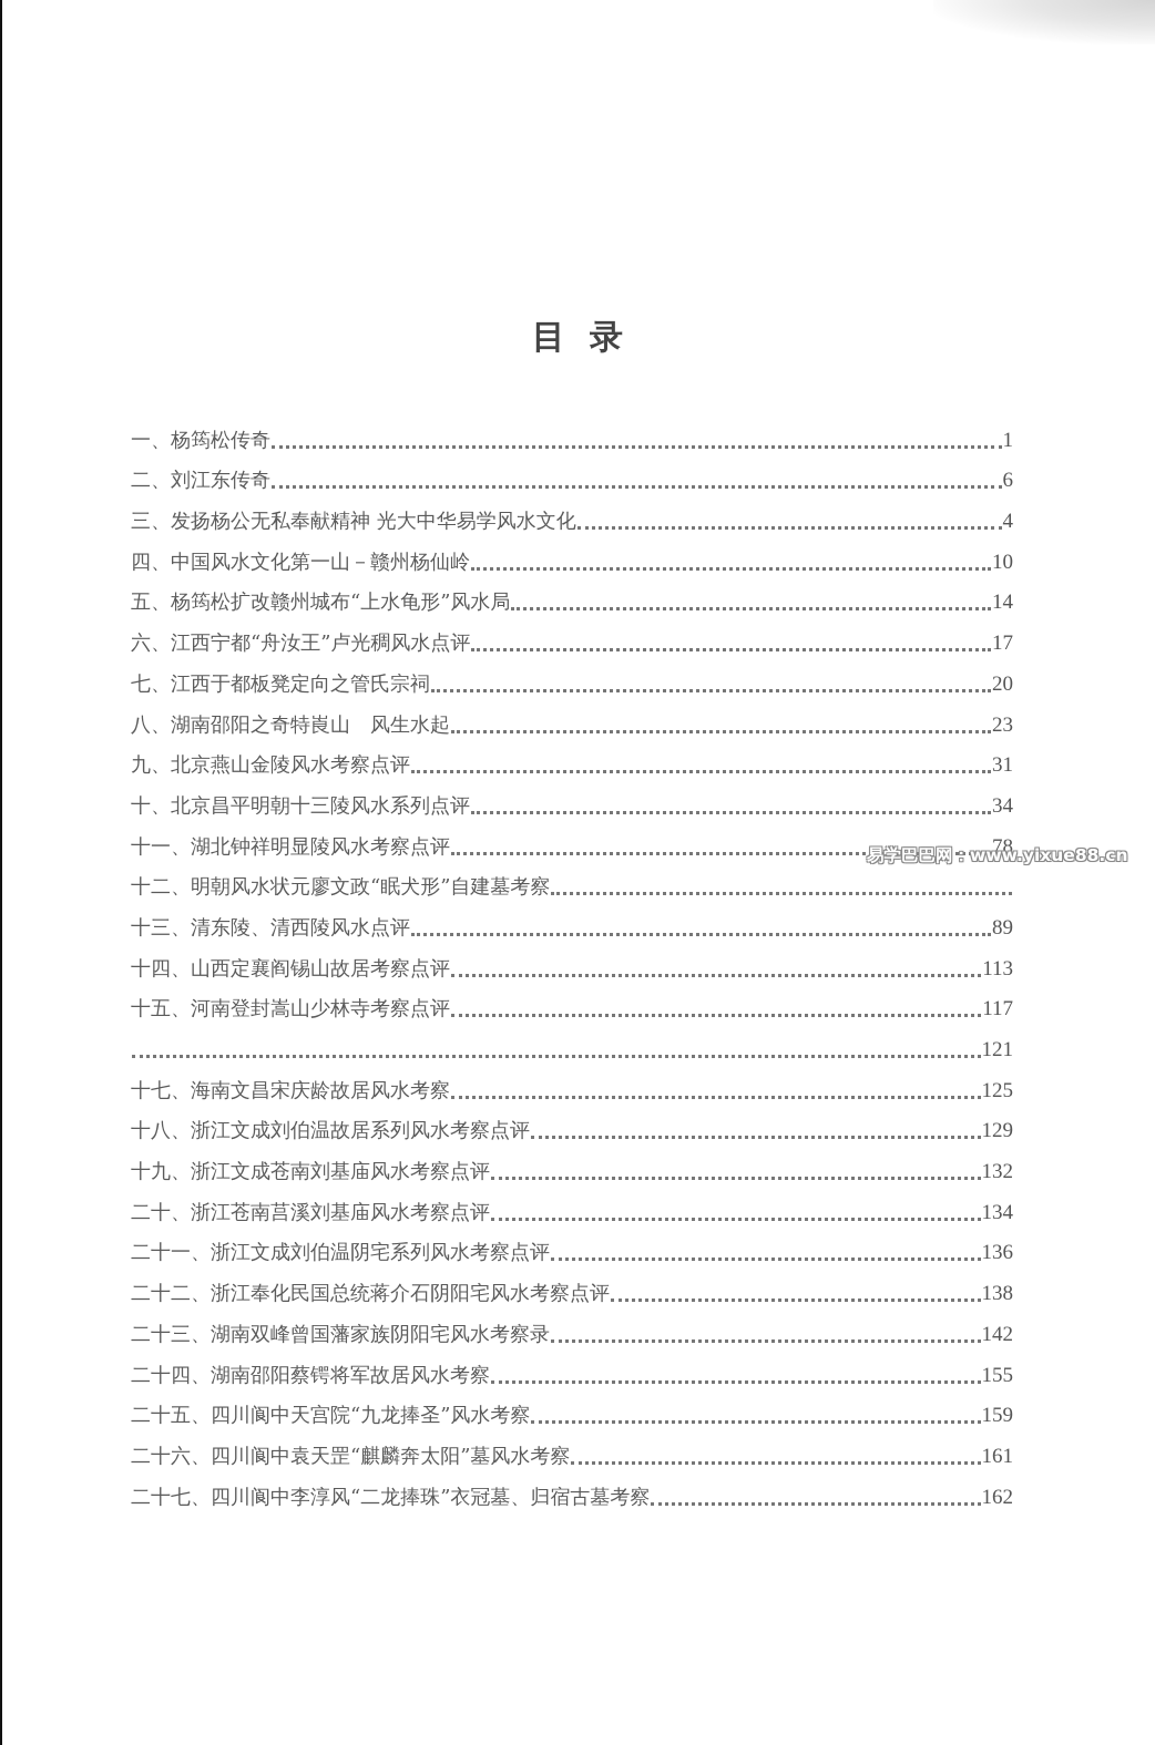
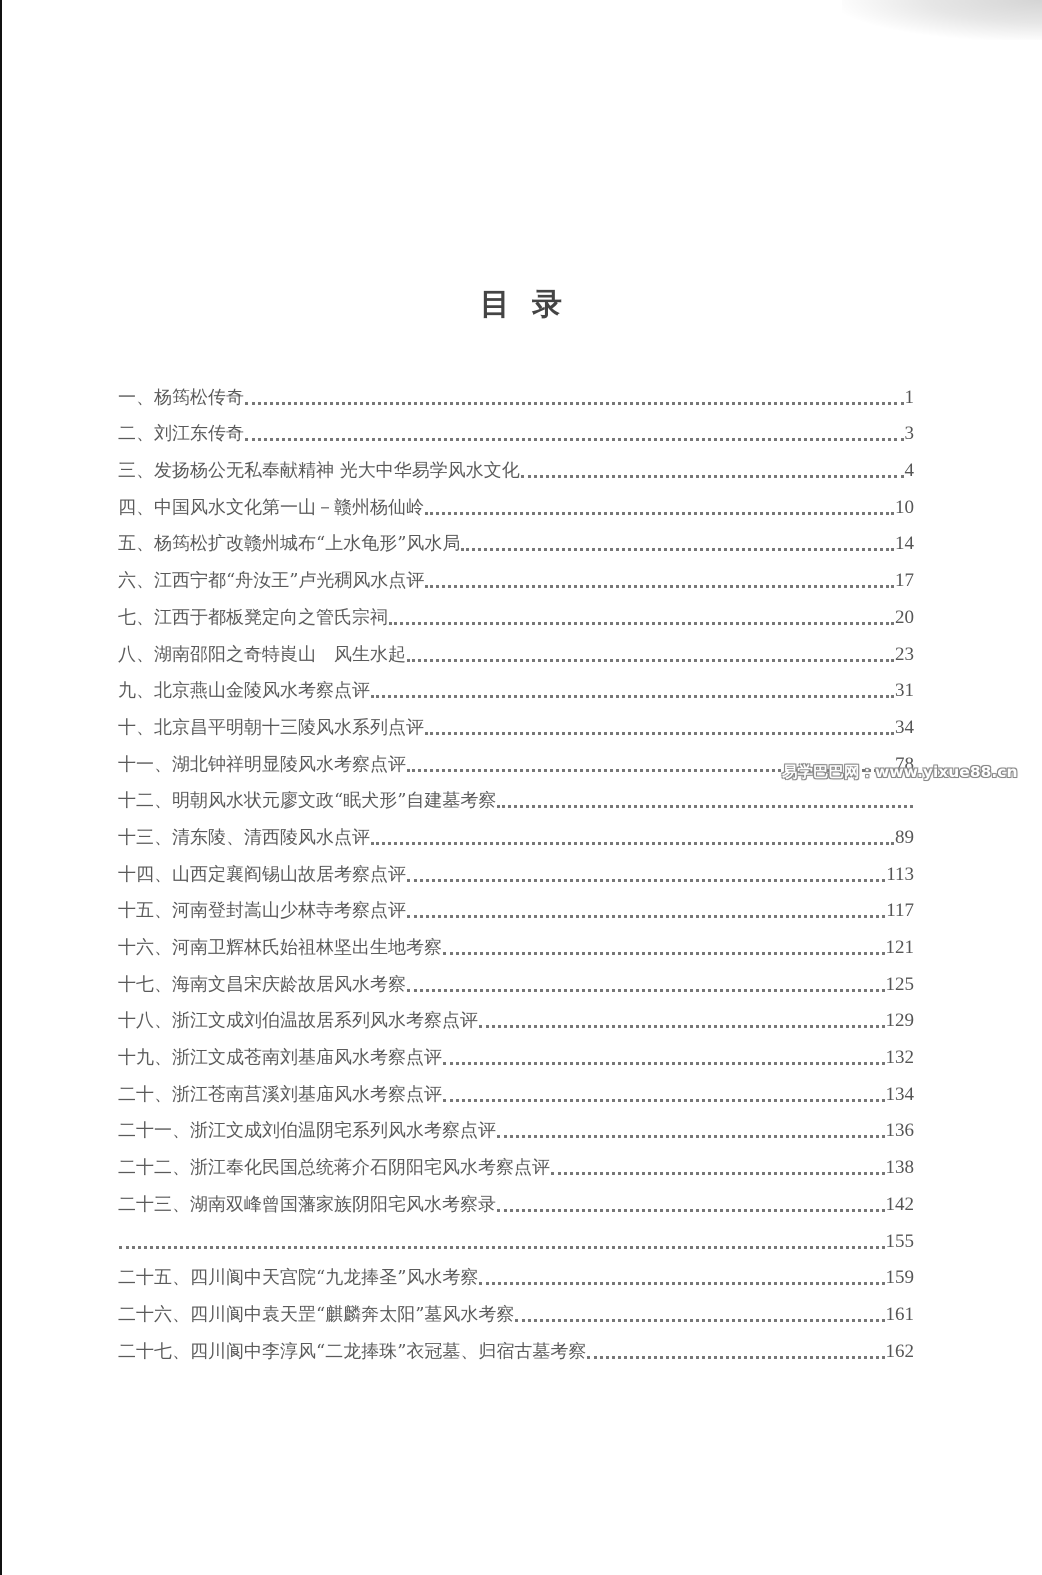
  目录
  一、杨筠松传奇
  1
  二、刘江东传奇
- 6
+ 3
  三、发扬杨公无私奉献精神 光大中华易学风水文化
  4
  四、中国风水文化第一山－赣州杨仙岭
  10
  五、杨筠松扩改赣州城布“上水龟形”风水局
  14
  六、江西宁都“舟汝王”卢光稠风水点评
  17
  七、江西于都板凳定向之管氏宗祠
  20
  八、湖南邵阳之奇特崀山 风生水起
  23
  九、北京燕山金陵风水考察点评
  31
  十、北京昌平明朝十三陵风水系列点评
  34
  十一、湖北钟祥明显陵风水考察点评
  78
  十二、明朝风水状元廖文政“眠犬形”自建墓考察
  十三、清东陵、清西陵风水点评
  89
  十四、山西定襄阎锡山故居考察点评
  113
  十五、河南登封嵩山少林寺考察点评
  117
+ 十六、河南卫辉林氏始祖林坚出生地考察
  121
  十七、海南文昌宋庆龄故居风水考察
  125
  十八、浙江文成刘伯温故居系列风水考察点评
  129
  十九、浙江文成苍南刘基庙风水考察点评
  132
  二十、浙江苍南莒溪刘基庙风水考察点评
  134
  二十一、浙江文成刘伯温阴宅系列风水考察点评
  136
  二十二、浙江奉化民国总统蒋介石阴阳宅风水考察点评
  138
  二十三、湖南双峰曾国藩家族阴阳宅风水考察录
  142
- 二十四、湖南邵阳蔡锷将军故居风水考察
  155
  二十五、四川阆中天宫院“九龙捧圣”风水考察
  159
  二十六、四川阆中袁天罡“麒麟奔太阳”墓风水考察
  161
  二十七、四川阆中李淳风“二龙捧珠”衣冠墓、归宿古墓考察
  162
  易学巴巴网：www.yixue88.cn
